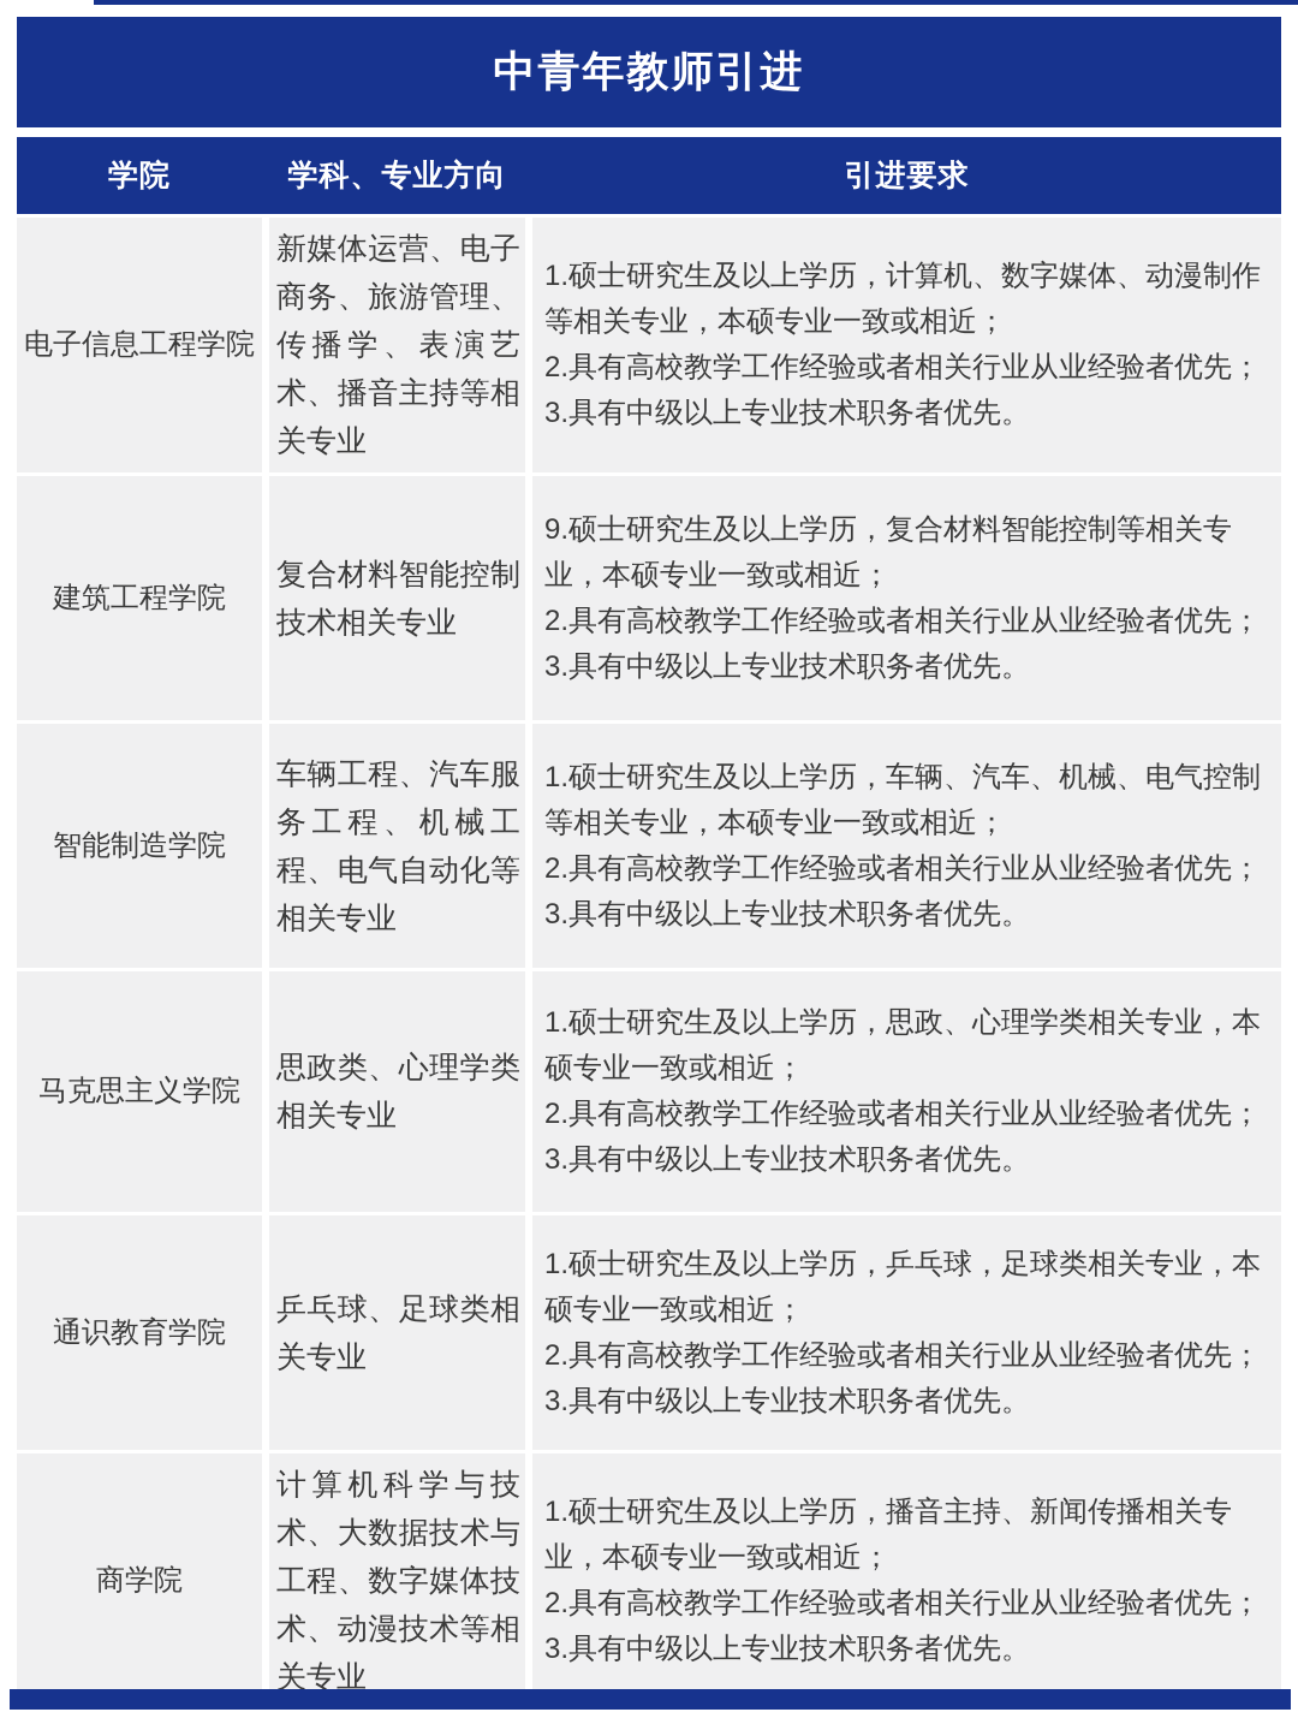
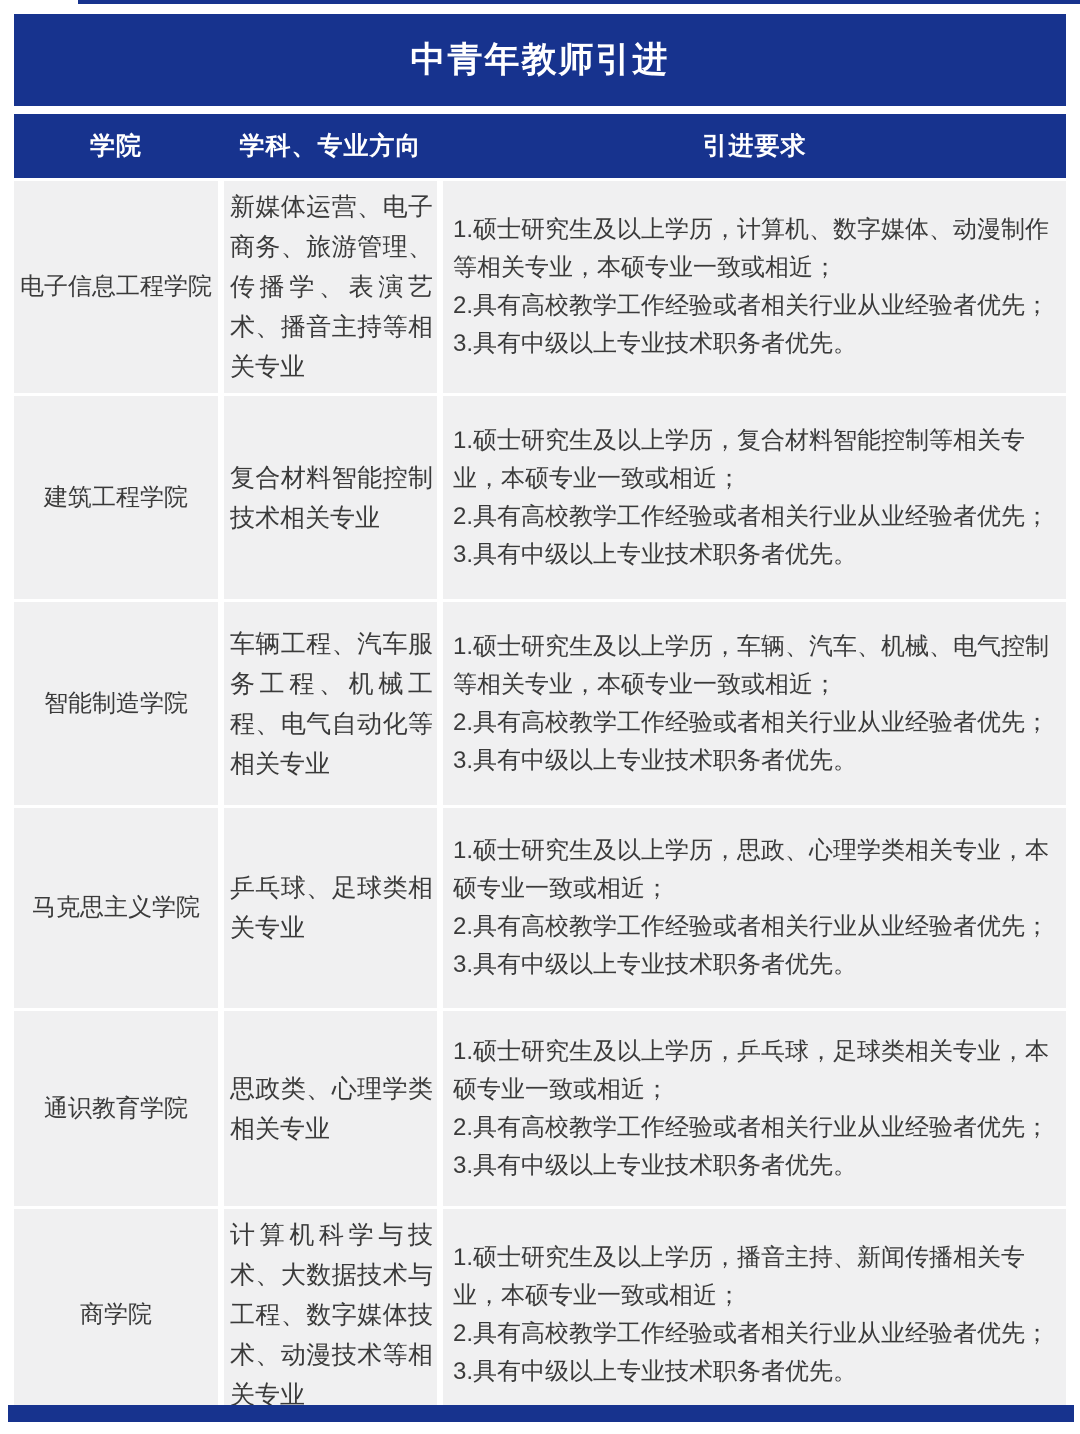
  中青年教师引进
  学院
  学科、专业方向
  引进要求
  电子信息工程学院
  新媒体运营、电子商务、旅游管理、传播学、表演艺术、播音主持等相关专业
  1.硕士研究生及以上学历，计算机、数字媒体、动漫制作等相关专业，本硕专业一致或相近；
  2.具有高校教学工作经验或者相关行业从业经验者优先；
  3.具有中级以上专业技术职务者优先。
  建筑工程学院
  复合材料智能控制技术相关专业
- 9.硕士研究生及以上学历，复合材料智能控制等相关专业，本硕专业一致或相近；
+ 1.硕士研究生及以上学历，复合材料智能控制等相关专业，本硕专业一致或相近；
  2.具有高校教学工作经验或者相关行业从业经验者优先；
  3.具有中级以上专业技术职务者优先。
  智能制造学院
  车辆工程、汽车服务工程、机械工程、电气自动化等相关专业
  1.硕士研究生及以上学历，车辆、汽车、机械、电气控制等相关专业，本硕专业一致或相近；
  2.具有高校教学工作经验或者相关行业从业经验者优先；
  3.具有中级以上专业技术职务者优先。
  马克思主义学院
- 思政类、心理学类相关专业
+ 乒乓球、足球类相关专业
  1.硕士研究生及以上学历，思政、心理学类相关专业，本硕专业一致或相近；
  2.具有高校教学工作经验或者相关行业从业经验者优先；
  3.具有中级以上专业技术职务者优先。
  通识教育学院
- 乒乓球、足球类相关专业
+ 思政类、心理学类相关专业
  1.硕士研究生及以上学历，乒乓球，足球类相关专业，本硕专业一致或相近；
  2.具有高校教学工作经验或者相关行业从业经验者优先；
  3.具有中级以上专业技术职务者优先。
  商学院
  计算机科学与技术、大数据技术与工程、数字媒体技术、动漫技术等相关专业
  1.硕士研究生及以上学历，播音主持、新闻传播相关专业，本硕专业一致或相近；
  2.具有高校教学工作经验或者相关行业从业经验者优先；
  3.具有中级以上专业技术职务者优先。
